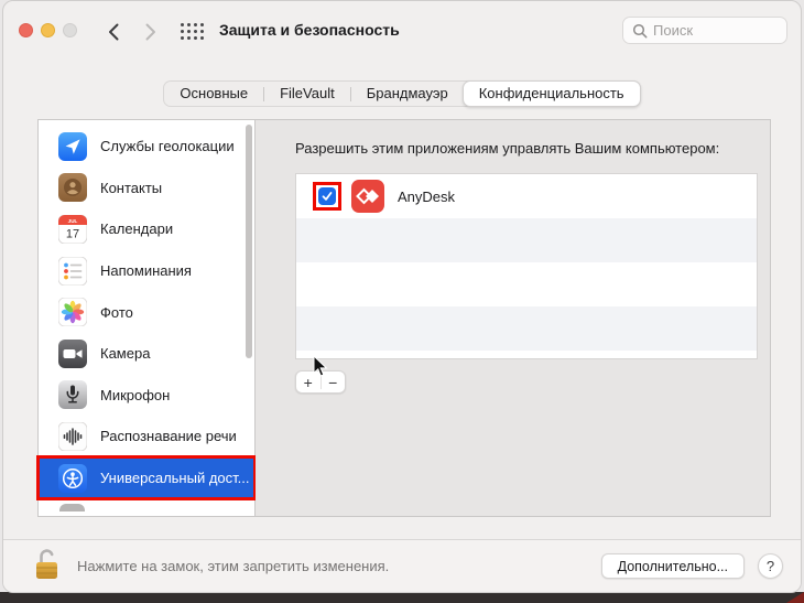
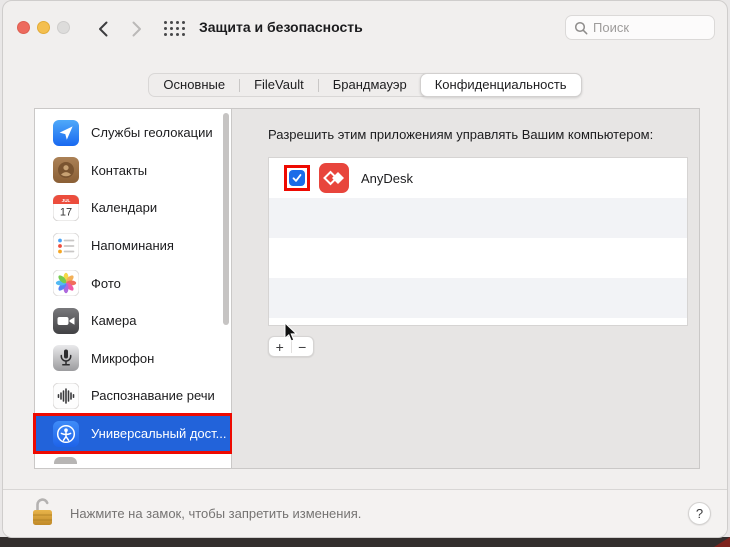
  Защита и безопасность
  Поиск
  Основные
  FileVault
  Брандмауэр
  Конфиденциальность
  Службы геолокации
  Контакты
  17
  Календари
  Напоминания
  Фото
  Камера
  Микрофон
  Распознавание речи
  Универсальный дост...
  Разрешить этим приложениям управлять Вашим компьютером:
  AnyDesk
  +
  −
- Нажмите на замок, этим запретить изменения.
+ Нажмите на замок, чтобы запретить изменения.
- Дополнительно...
  ?
